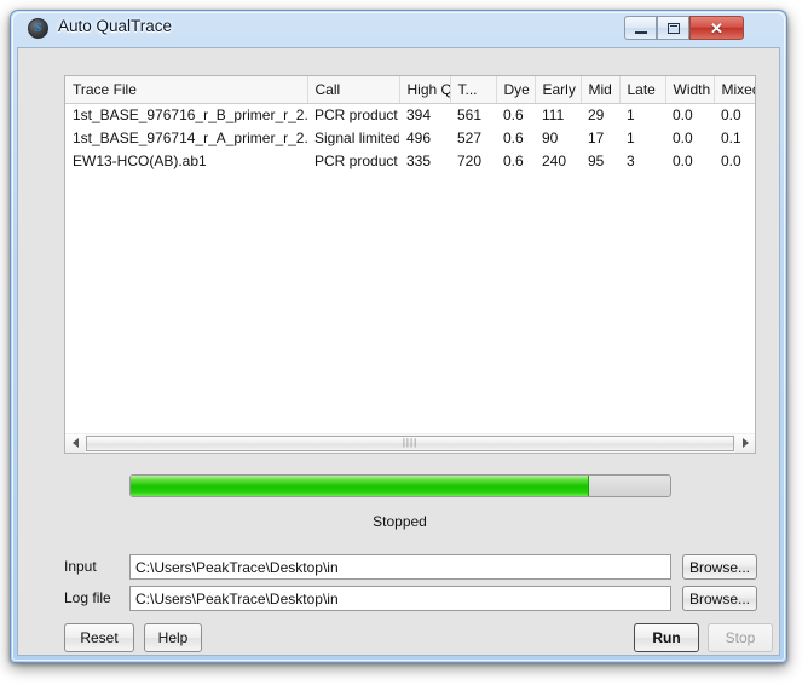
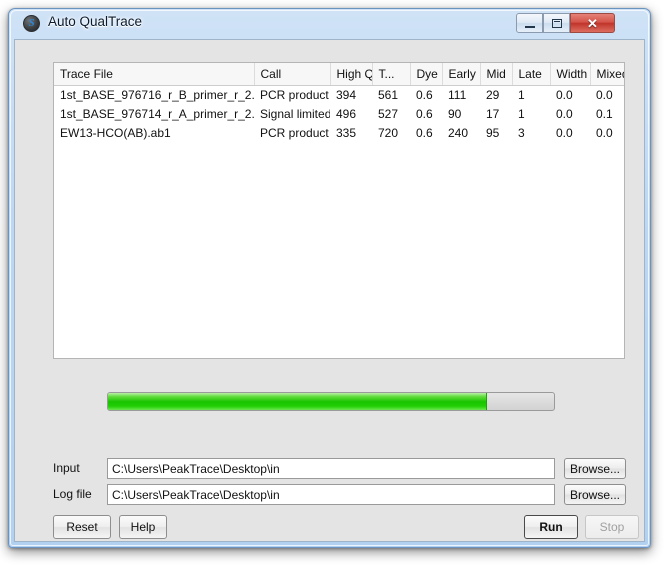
  S
  Auto QualTrace
  ✕
  Trace File	Call	High Q	T...	Dye	Early	Mid	Late	Width	Mixe
  1st_BASE_976716_r_B_primer_r_2.	PCR product	394	561	0.6	111	29	1	0.0	0.0
  1st_BASE_976714_r_A_primer_r_2.	Signal limited	496	527	0.6	90	17	1	0.0	0.1
  EW13-HCO(AB).ab1	PCR product	335	720	0.6	240	95	3	0.0	0.0
- ||||
- Stopped
  Input
  C:\Users\PeakTrace\Desktop\in
  Browse...
  Log file
  C:\Users\PeakTrace\Desktop\in
  Browse...
  Reset
  Help
  Run
  Stop
